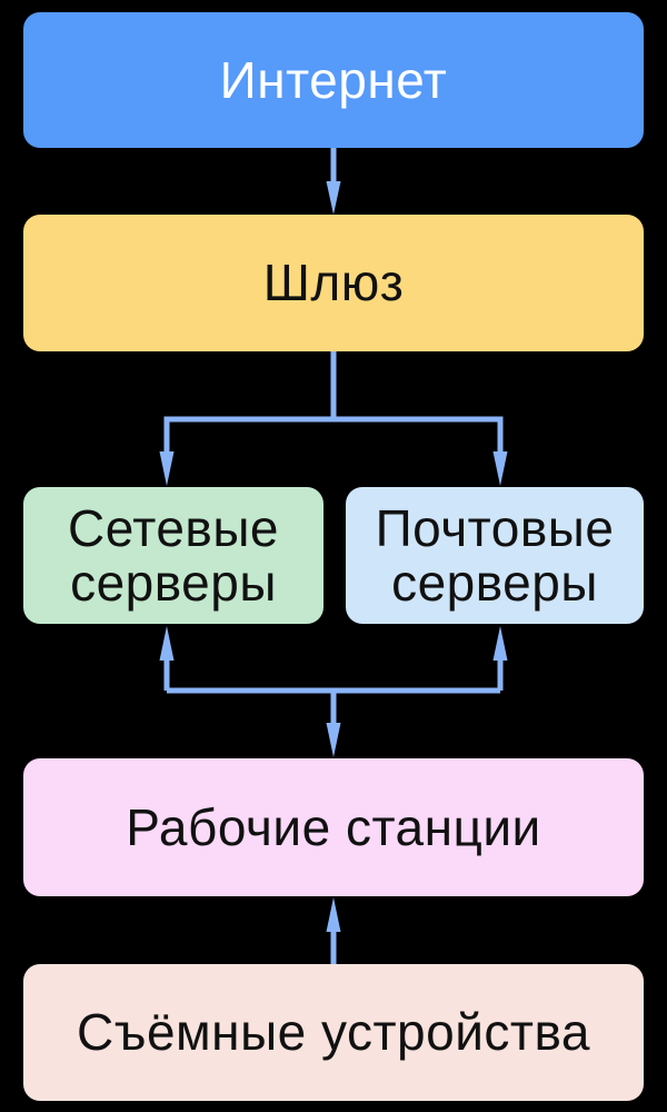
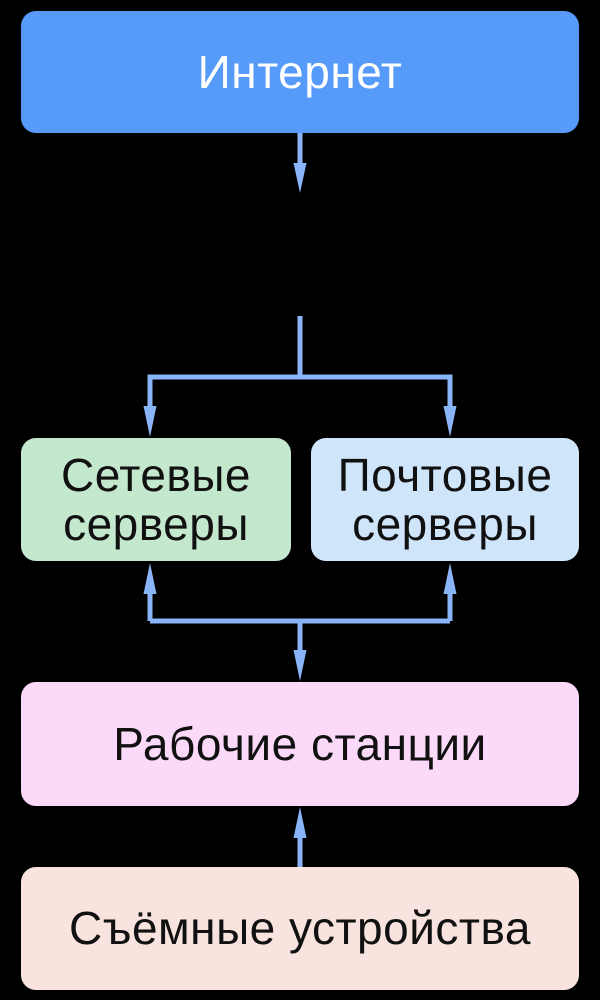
  Интернет
- Шлюз
  Сетевые серверы
  Почтовые серверы
  Рабочие станции
  Съёмные устройства
